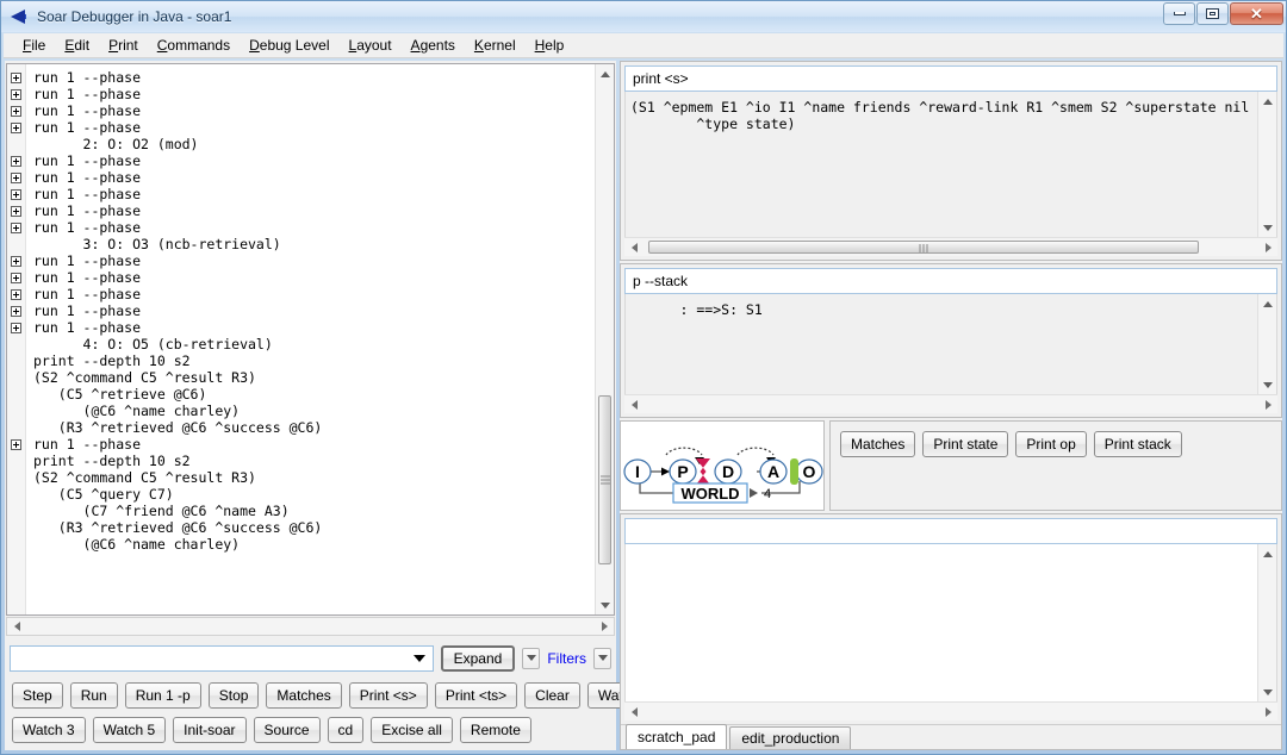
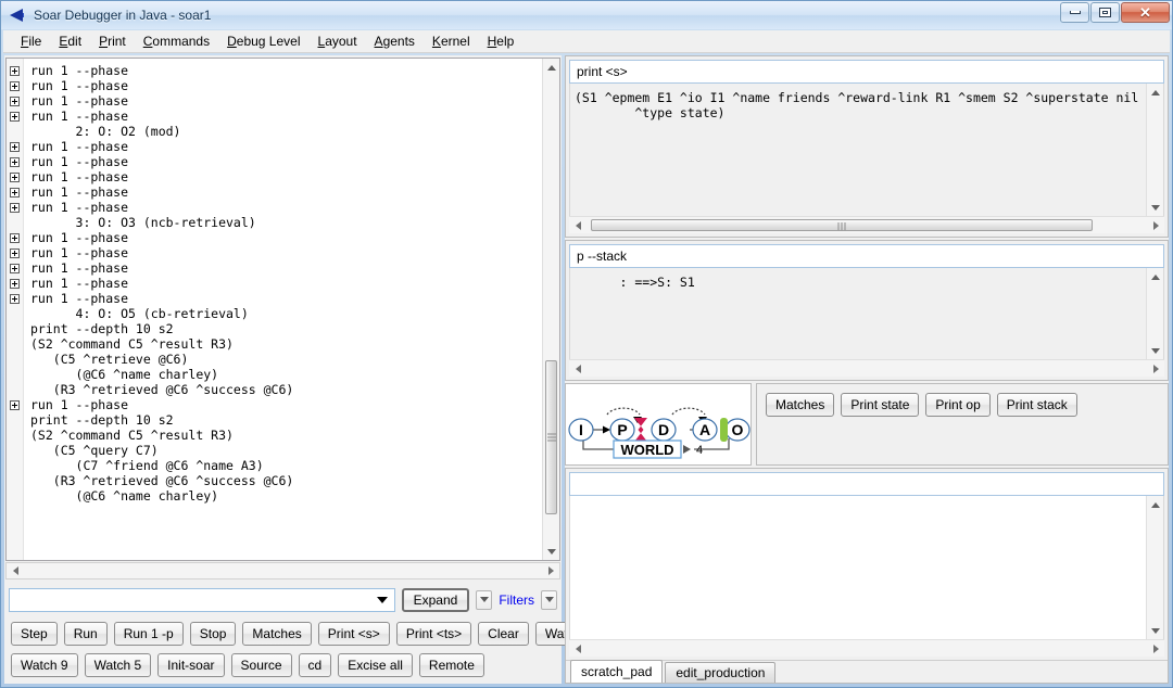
  Soar Debugger in Java - soar1
  ✕
  File
  Edit
  Print
  Commands
  Debug Level
  Layout
  Agents
  Kernel
  Help
  run 1 --phase
  run 1 --phase
  run 1 --phase
  run 1 --phase
  2: O: O2 (mod)
  run 1 --phase
  run 1 --phase
  run 1 --phase
  run 1 --phase
  run 1 --phase
  3: O: O3 (ncb-retrieval)
  run 1 --phase
  run 1 --phase
  run 1 --phase
  run 1 --phase
  run 1 --phase
  4: O: O5 (cb-retrieval)
  print --depth 10 s2
  (S2 ^command C5 ^result R3)
  (C5 ^retrieve @C6)
  (@C6 ^name charley)
  (R3 ^retrieved @C6 ^success @C6)
  run 1 --phase
  print --depth 10 s2
  (S2 ^command C5 ^result R3)
  (C5 ^query C7)
  (C7 ^friend @C6 ^name A3)
  (R3 ^retrieved @C6 ^success @C6)
  (@C6 ^name charley)
  Expand
  Filters
  Step
  Run
  Run 1 -p
  Stop
  Matches
  Print <s>
  Print <ts>
  Clear
- Watch 3
+ Watch 9
  Watch 5
  Init-soar
  Source
  cd
  Excise all
  Remote
  print <s>
  (S1 ^epmem E1 ^io I1 ^name friends ^reward-link R1 ^smem S2 ^superstate nil
  ^type state)
  p --stack
  : ==>S: S1
  I
  P
  D
  A
  O
  WORLD
  4
  Matches
  Print state
  Print op
  Print stack
  scratch_pad
  edit_production
